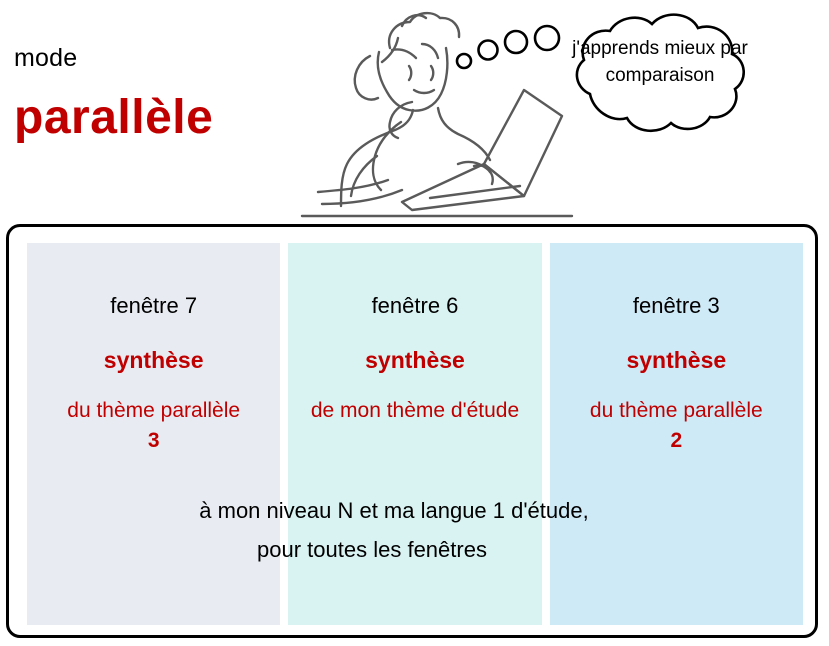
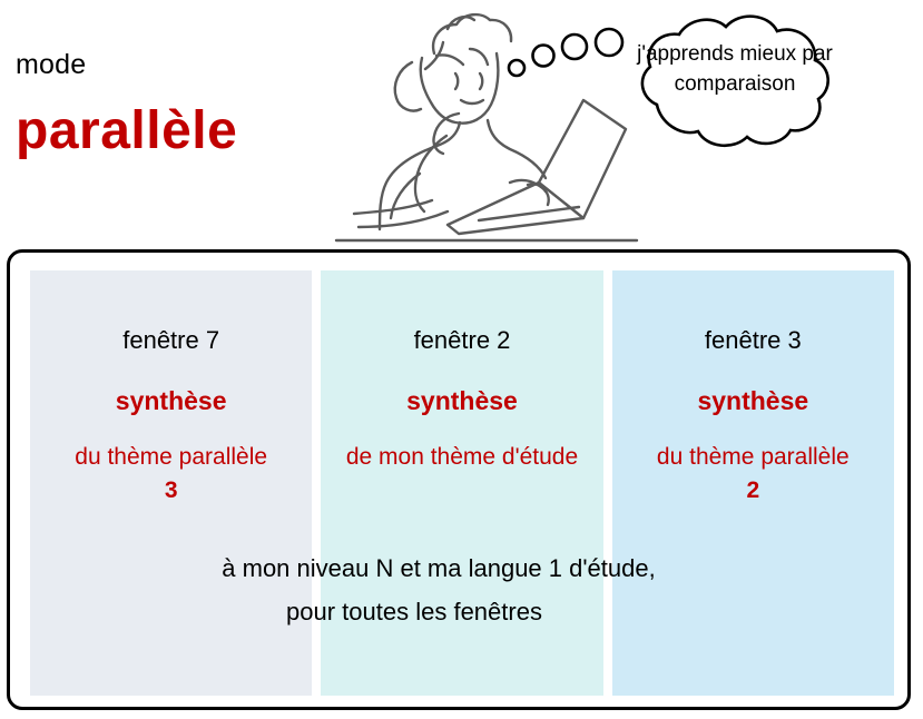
  mode
  parallèle
  j'apprends mieux par comparaison
  fenêtre 7
  synthèse
  du thème parallèle
  3
- fenêtre 6
+ fenêtre 2
  synthèse
  de mon thème d'étude
  fenêtre 3
  synthèse
  du thème parallèle
  2
  à mon niveau N et ma langue 1 d'étude,
  pour toutes les fenêtres
